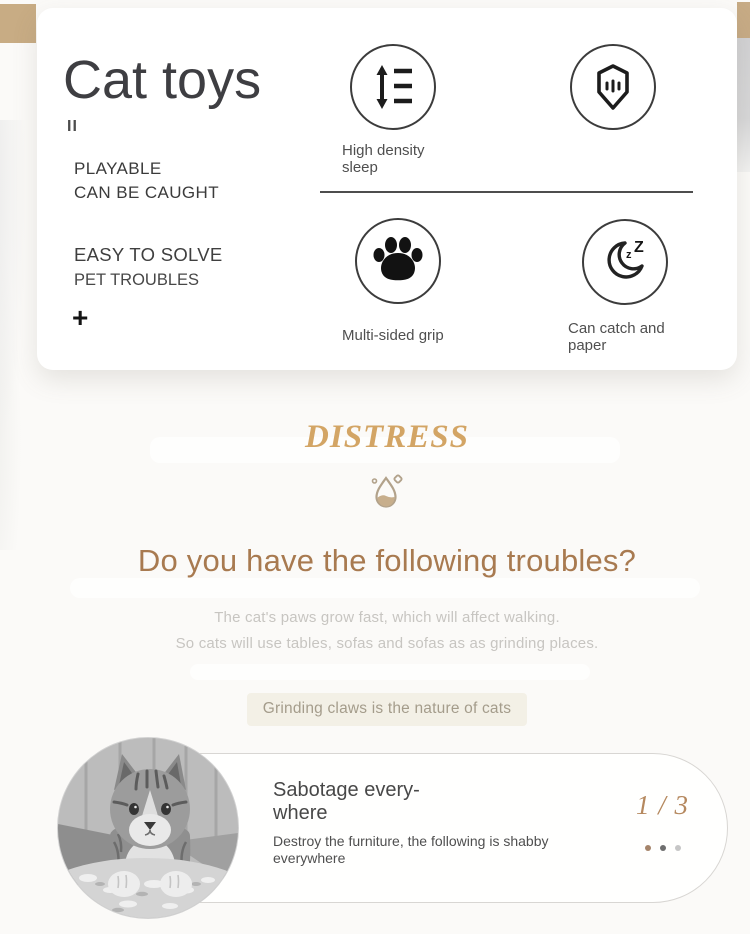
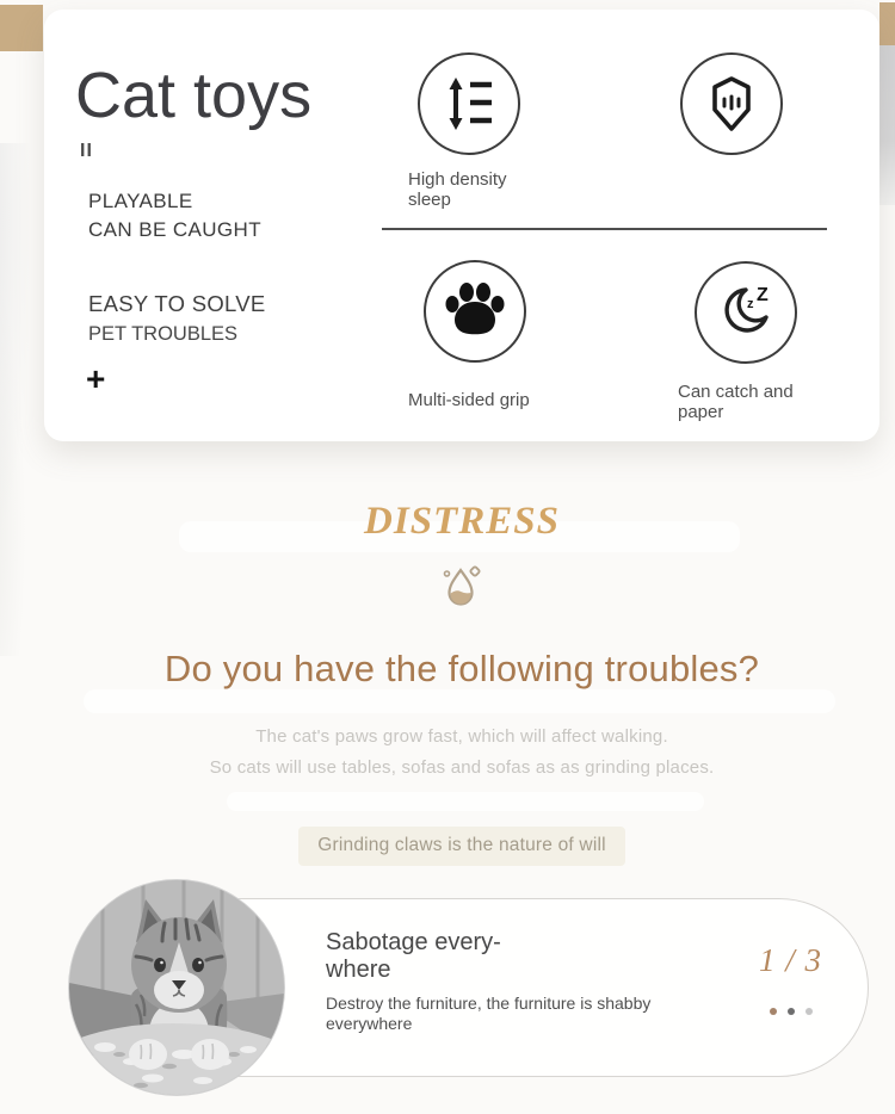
  Cat toys
  II
  PLAYABLE
  CAN BE CAUGHT
  EASY TO SOLVE
  PET TROUBLES
  +
  z
  Z
  High density
  sleep
  Multi-sided grip
  Can catch and
  paper
  DISTRESS
  Do you have the following troubles?
  The cat's paws grow fast, which will affect walking.
  So cats will use tables, sofas and sofas as as grinding places.
- Grinding claws is the nature of cats
+ Grinding claws is the nature of will
  Sabotage every-
  where
- Destroy the furniture, the following is shabby
+ Destroy the furniture, the furniture is shabby
  everywhere
  1 / 3
